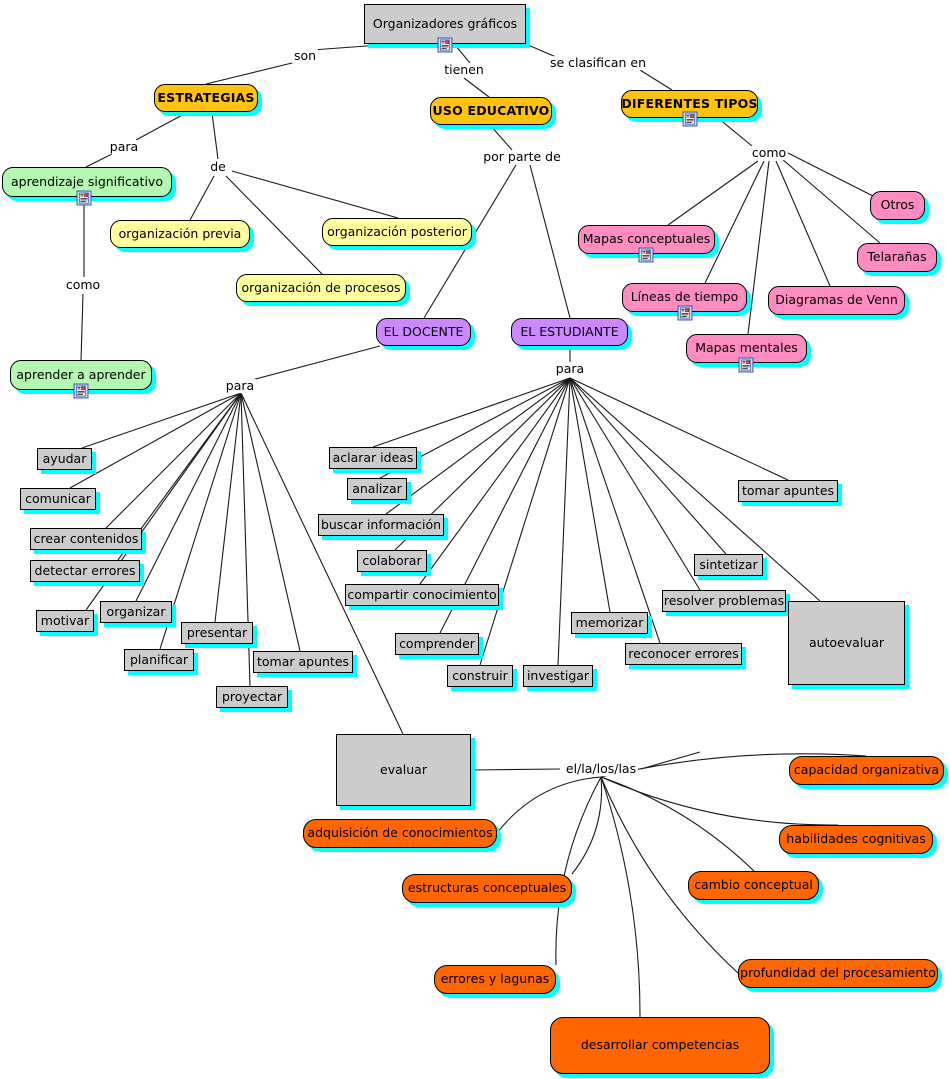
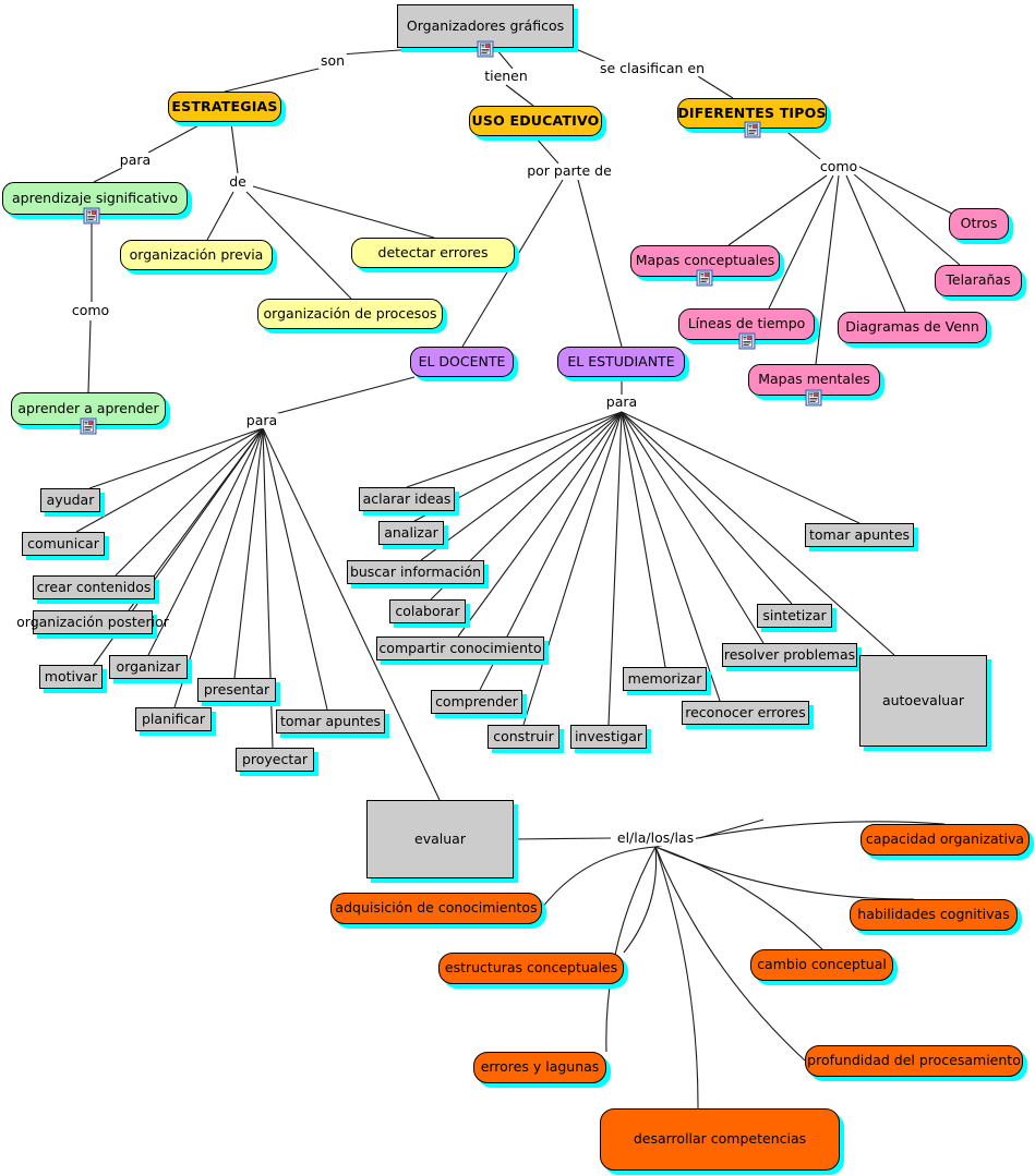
  Organizadores gráficos
  ESTRATEGIAS
  USO EDUCATIVO
  DIFERENTES TIPOS
  aprendizaje significativo
  aprender a aprender
  organización previa
  organización de procesos
- organización posterior
+ detectar errores
  Mapas conceptuales
  Líneas de tiempo
  Mapas mentales
  Diagramas de Venn
  Telarañas
  Otros
  EL DOCENTE
  EL ESTUDIANTE
  ayudar
  comunicar
  crear contenidos
- detectar errores
+ organización posterior
  motivar
  organizar
  presentar
  planificar
  proyectar
  tomar apuntes
  aclarar ideas
  analizar
  buscar información
  colaborar
  compartir conocimiento
  comprender
  construir
  investigar
  memorizar
  reconocer errores
  resolver problemas
  sintetizar
  tomar apuntes
  autoevaluar
  evaluar
  adquisición de conocimientos
  estructuras conceptuales
  errores y lagunas
  desarrollar competencias
  profundidad del procesamiento
  cambio conceptual
  habilidades cognitivas
  capacidad organizativa
  son
  tienen
  se clasifican en
  para
  de
  como
  por parte de
  como
  para
  para
  el/la/los/las
